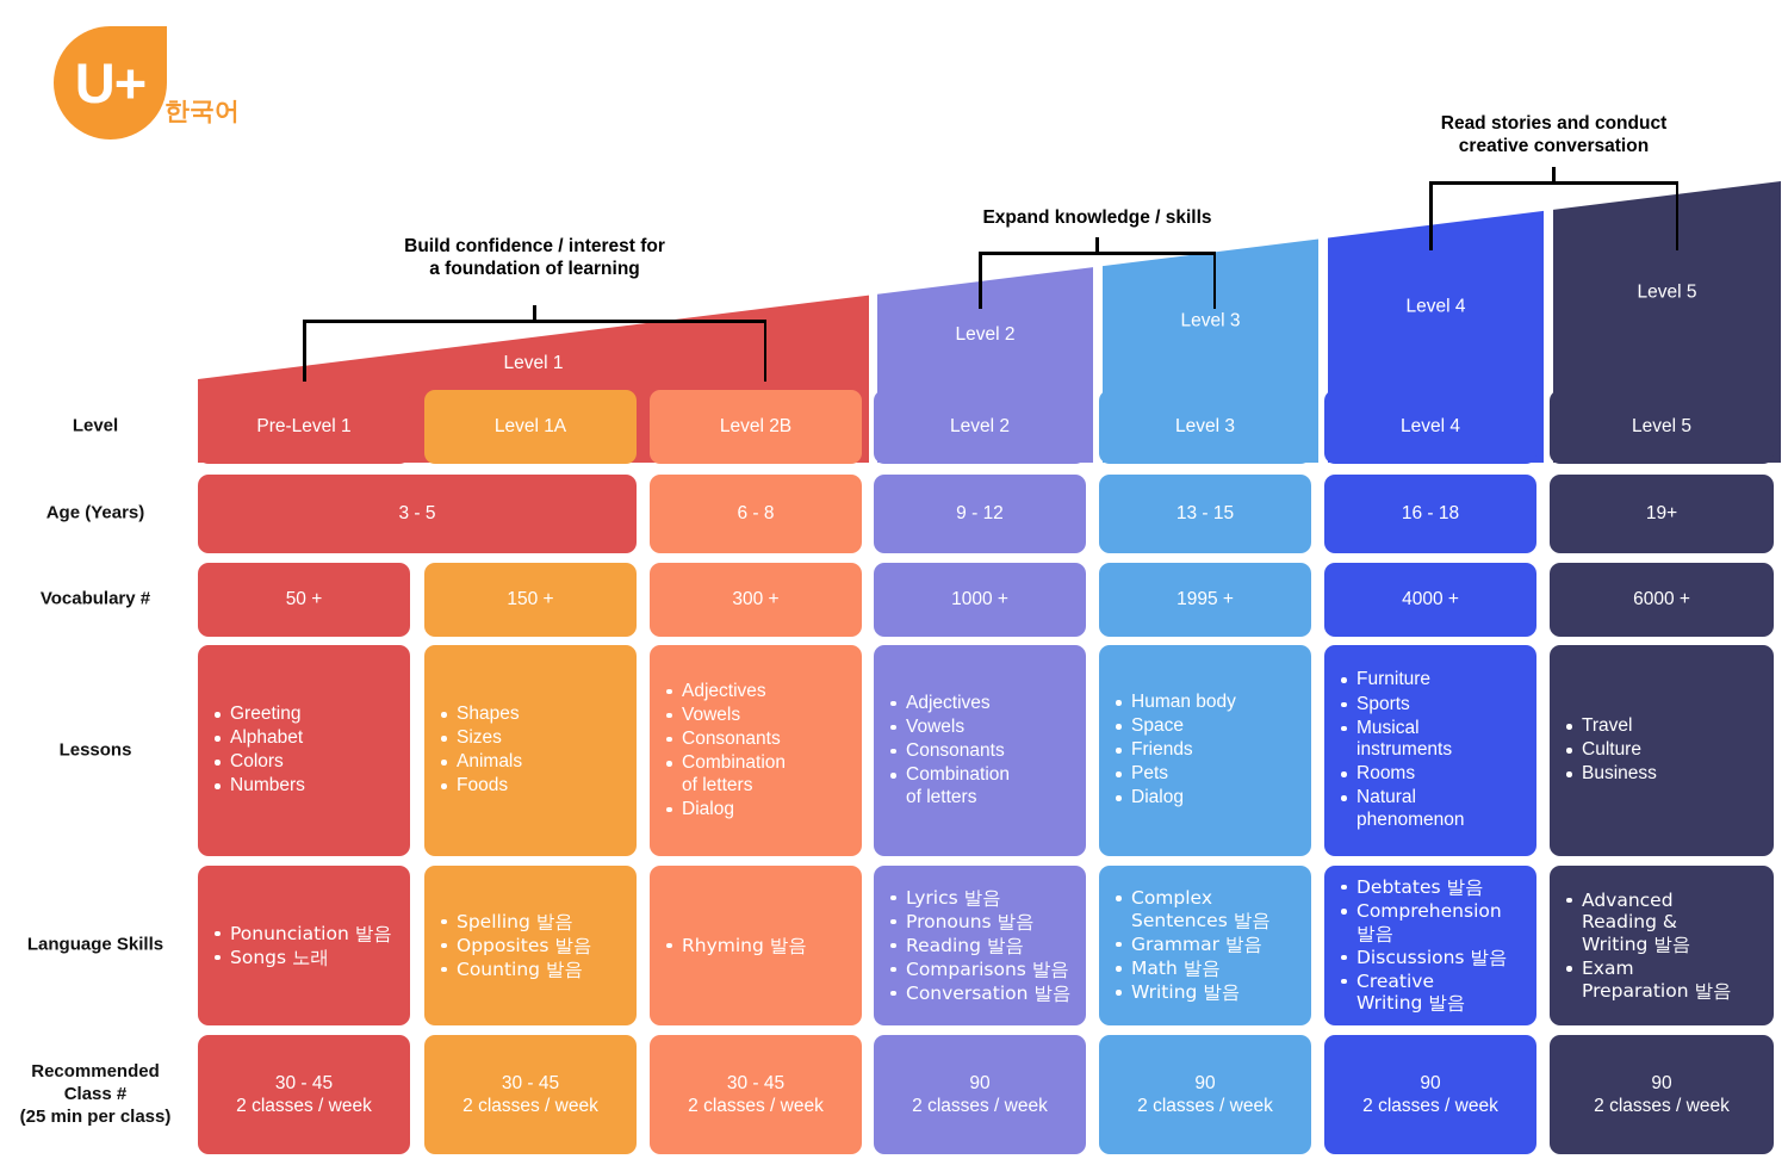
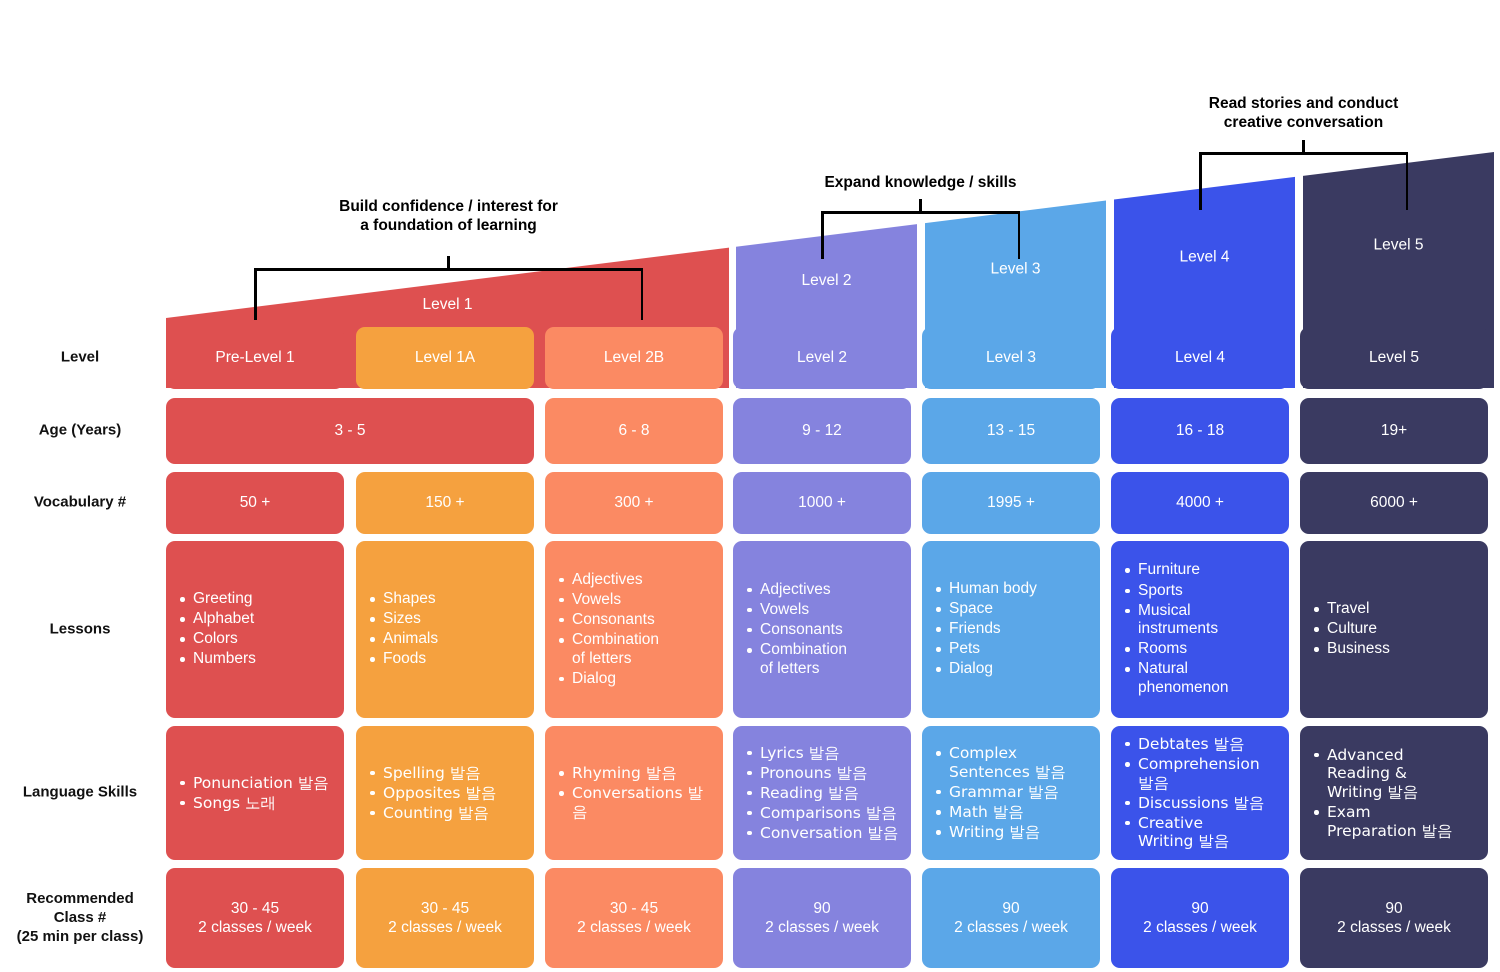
- U+
- 한국어
  Level 1
  Level 2
  Level 3
  Level 4
  Level 5
  Build confidence / interest for
  a foundation of learning
  Expand knowledge / skills
  Read stories and conduct
  creative conversation
  Level
  Age (Years)
  Vocabulary #
  Lessons
  Language Skills
  Recommended
  Class #
  (25 min per class)
  Pre-Level 1
  Level 1A
  Level 2B
  Level 2
  Level 3
  Level 4
  Level 5
  3 - 5
  6 - 8
  9 - 12
  13 - 15
  16 - 18
  19+
  50 +
  150 +
  300 +
  1000 +
  1995 +
  4000 +
  6000 +
  Greeting
  Alphabet
  Colors
  Numbers
  Shapes
  Sizes
  Animals
  Foods
  Adjectives
  Vowels
  Consonants
  Combination
  of letters
  Dialog
  Adjectives
  Vowels
  Consonants
  Combination
  of letters
  Human body
  Space
  Friends
  Pets
  Dialog
  Furniture
  Sports
  Musical
  instruments
  Rooms
  Natural
  phenomenon
  Travel
  Culture
  Business
  Ponunciation 발음
  Songs 노래
  Spelling 발음
  Opposites 발음
  Counting 발음
  Rhyming 발음
+ Conversations 발음
  Lyrics 발음
  Pronouns 발음
  Reading 발음
  Comparisons 발음
  Conversation 발음
  Complex
  Sentences 발음
  Grammar 발음
  Math 발음
  Writing 발음
  Debtates 발음
  Comprehension
  발음
  Discussions 발음
  Creative
  Writing 발음
  Advanced
  Reading &
  Writing 발음
  Exam
  Preparation 발음
  30 - 45
  2 classes / week
  30 - 45
  2 classes / week
  30 - 45
  2 classes / week
  90
  2 classes / week
  90
  2 classes / week
  90
  2 classes / week
  90
  2 classes / week
